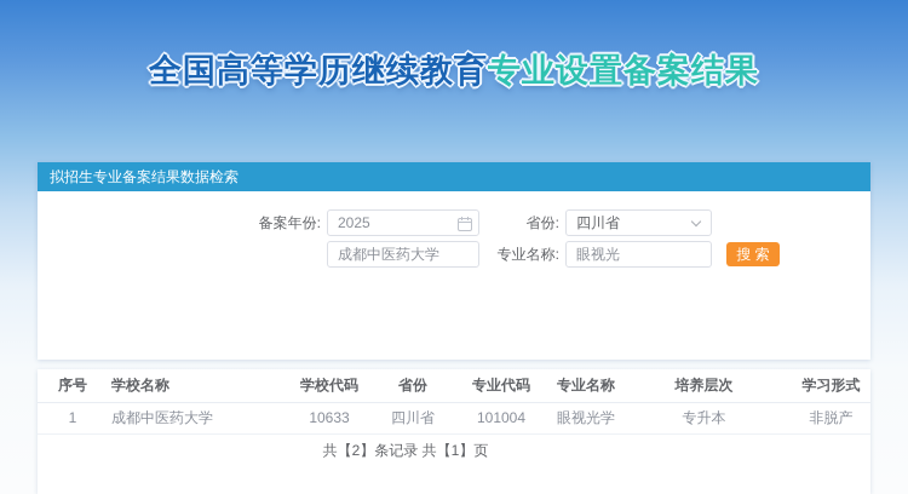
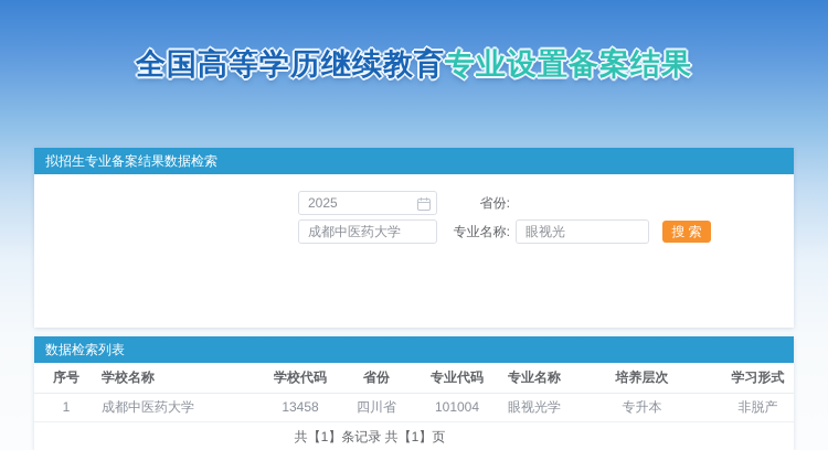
  全国高等学历继续教育专业设置备案结果
  拟招生专业备案结果数据检索
- 备案年份:
  2025
  省份:
- 四川省
  成都中医药大学
  专业名称:
  眼视光
  搜 索
+ 数据检索列表
  序号	学校名称	学校代码	省份	专业代码	专业名称	培养层次	学习形式
- 1	成都中医药大学	10633	四川省	101004	眼视光学	专升本	非脱产
+ 1	成都中医药大学	13458	四川省	101004	眼视光学	专升本	非脱产
- 共【2】条记录 共【1】页
+ 共【1】条记录 共【1】页
